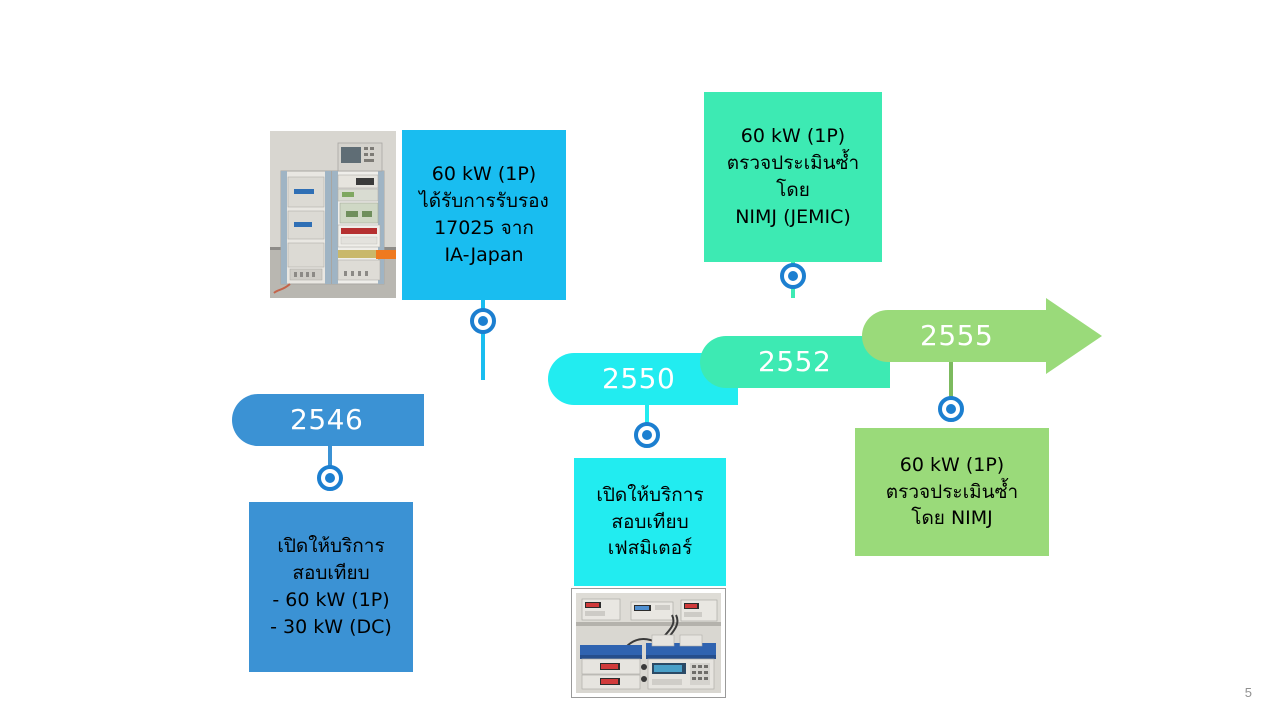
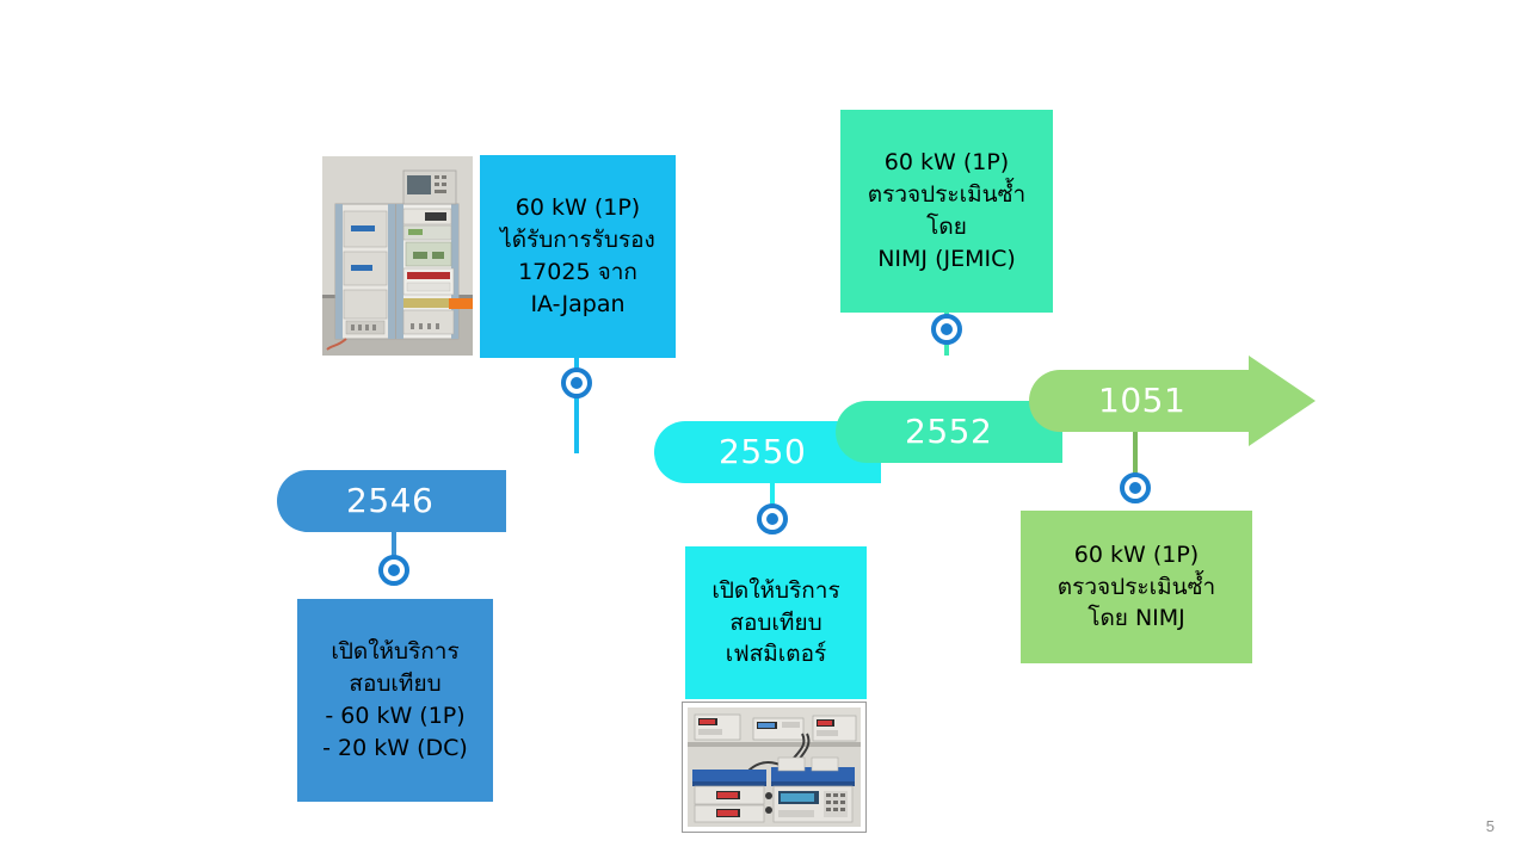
  2546
  2550
  2552
- 2555
+ 1051
  เปิดให้บริการ
  สอบเทียบ
  - 60 kW (1P)
- - 30 kW (DC)
+ - 20 kW (DC)
  60 kW (1P)
  ได้รับการรับรอง
  17025 จาก
  IA-Japan
  เปิดให้บริการ
  สอบเทียบ
  เฟสมิเตอร์
  60 kW (1P)
  ตรวจประเมินซ้ำ
  โดย
  NIMJ (JEMIC)
  60 kW (1P)
  ตรวจประเมินซ้ำ
  โดย NIMJ
  5
